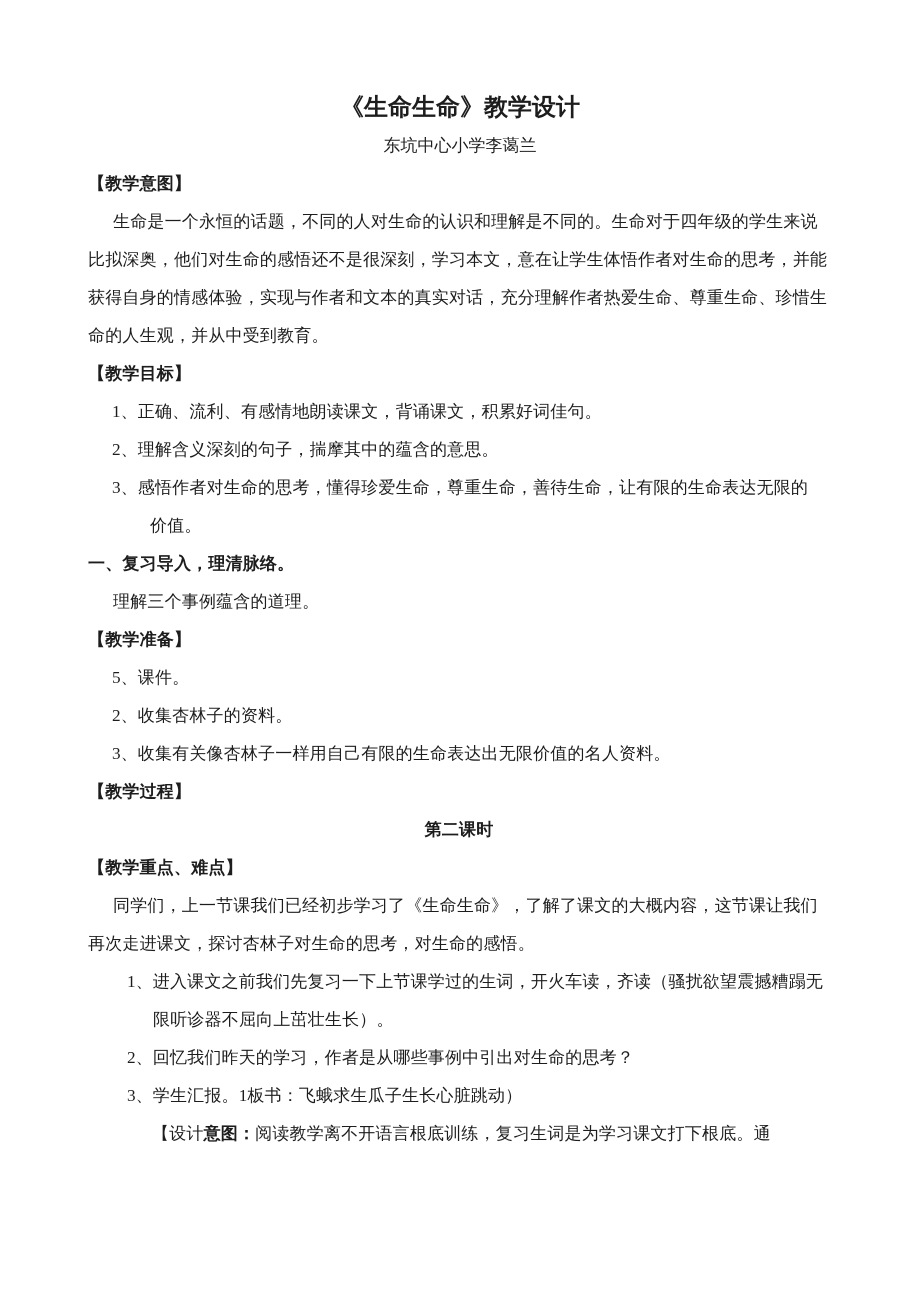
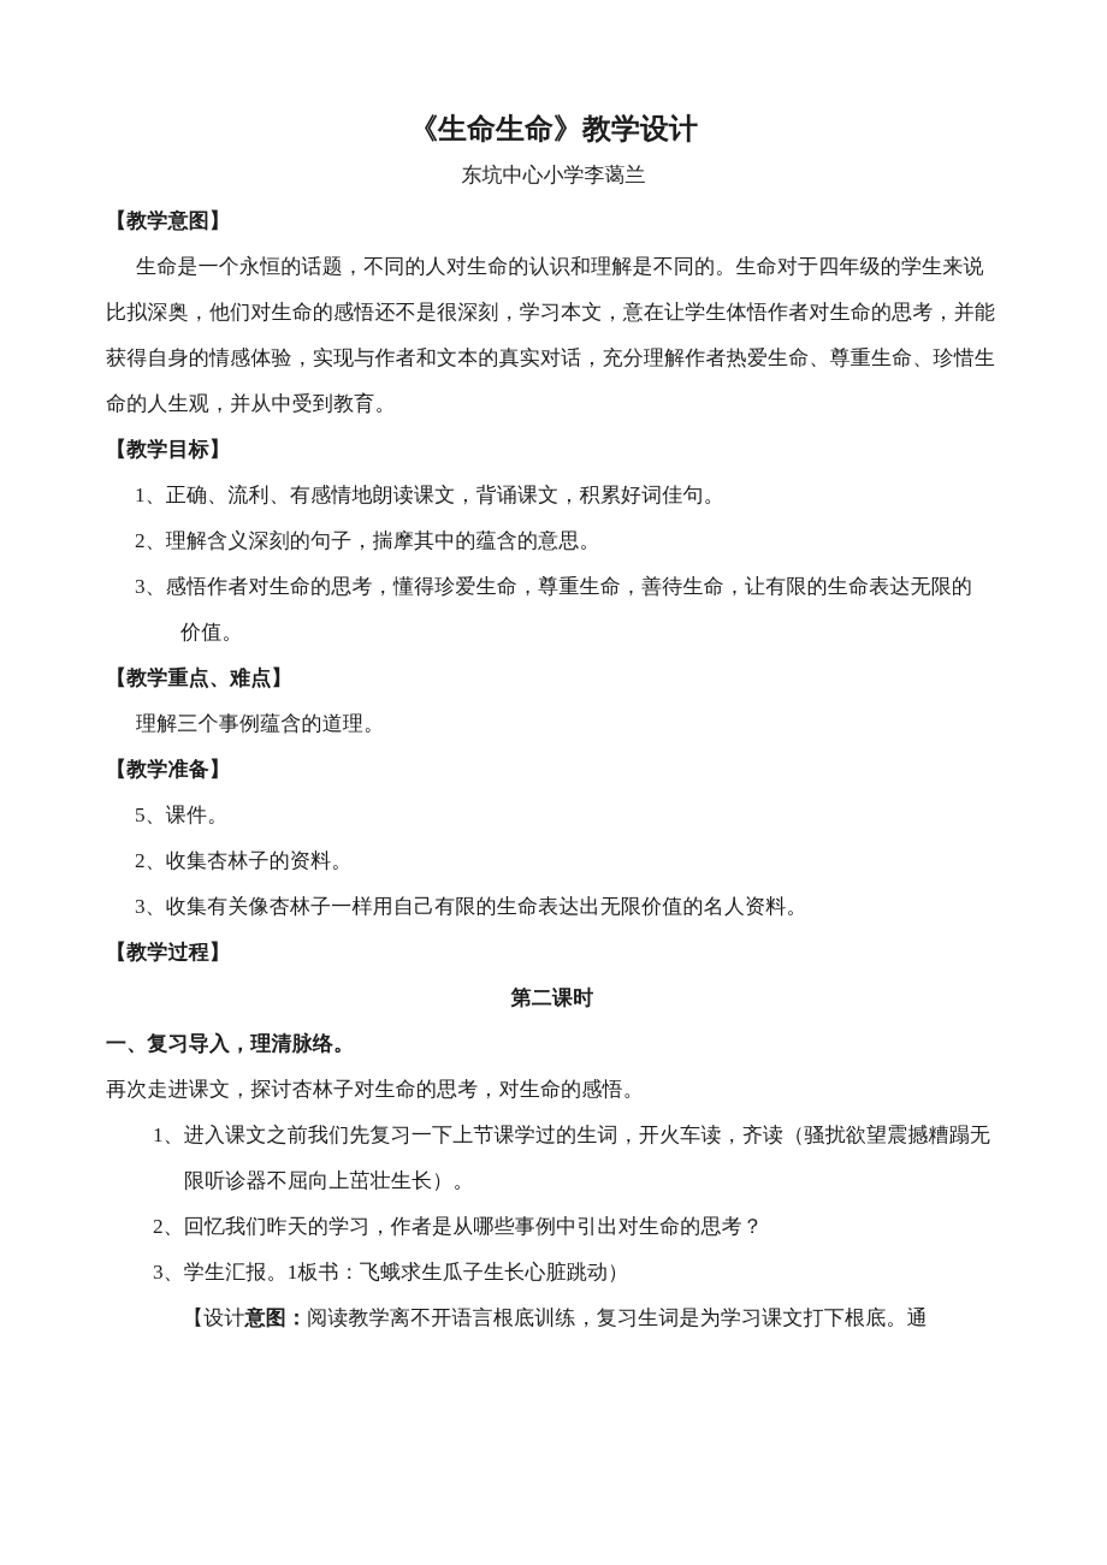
  《生命生命》教学设计
  东坑中心小学李蔼兰
  【教学意图】
  生命是一个永恒的话题，不同的人对生命的认识和理解是不同的。生命对于四年级的学生来说
  比拟深奥，他们对生命的感悟还不是很深刻，学习本文，意在让学生体悟作者对生命的思考，并能
  获得自身的情感体验，实现与作者和文本的真实对话，充分理解作者热爱生命、尊重生命、珍惜生
  命的人生观，并从中受到教育。
  【教学目标】
  1、正确、流利、有感情地朗读课文，背诵课文，积累好词佳句。
  2、理解含义深刻的句子，揣摩其中的蕴含的意思。
  3、感悟作者对生命的思考，懂得珍爱生命，尊重生命，善待生命，让有限的生命表达无限的
  价值。
- 一、复习导入，理清脉络。
+ 【教学重点、难点】
  理解三个事例蕴含的道理。
  【教学准备】
  5、课件。
  2、收集杏林子的资料。
  3、收集有关像杏林子一样用自己有限的生命表达出无限价值的名人资料。
  【教学过程】
  第二课时
- 【教学重点、难点】
+ 一、复习导入，理清脉络。
- 同学们，上一节课我们已经初步学习了《生命生命》，了解了课文的大概内容，这节课让我们
  再次走进课文，探讨杏林子对生命的思考，对生命的感悟。
  1、进入课文之前我们先复习一下上节课学过的生词，开火车读，齐读（骚扰欲望震撼糟蹋无
  限听诊器不屈向上茁壮生长）。
  2、回忆我们昨天的学习，作者是从哪些事例中引出对生命的思考？
  3、学生汇报。1板书：飞蛾求生瓜子生长心脏跳动）
  【设计意图：阅读教学离不开语言根底训练，复习生词是为学习课文打下根底。通
